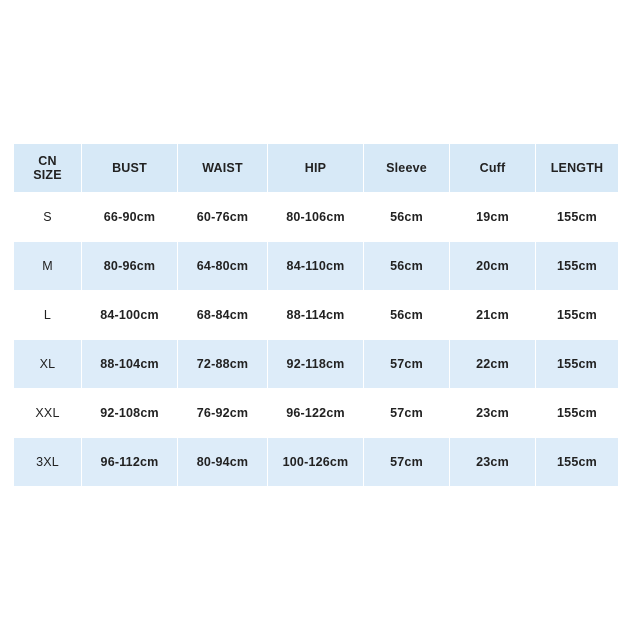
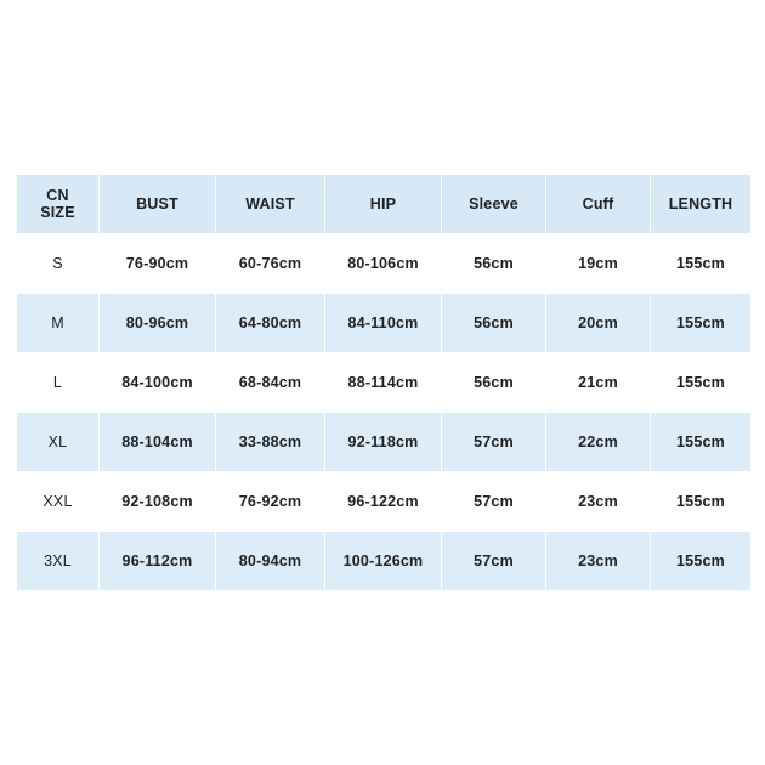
  CN SIZE	BUST	WAIST	HIP	Sleeve	Cuff	LENGTH
- S	66-90cm	60-76cm	80-106cm	56cm	19cm	155cm
+ S	76-90cm	60-76cm	80-106cm	56cm	19cm	155cm
  M	80-96cm	64-80cm	84-110cm	56cm	20cm	155cm
  L	84-100cm	68-84cm	88-114cm	56cm	21cm	155cm
- XL	88-104cm	72-88cm	92-118cm	57cm	22cm	155cm
+ XL	88-104cm	33-88cm	92-118cm	57cm	22cm	155cm
  XXL	92-108cm	76-92cm	96-122cm	57cm	23cm	155cm
  3XL	96-112cm	80-94cm	100-126cm	57cm	23cm	155cm
